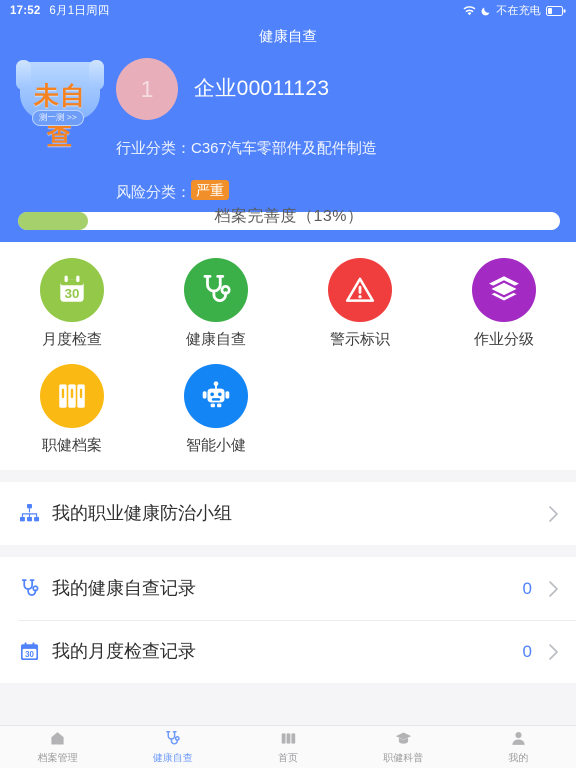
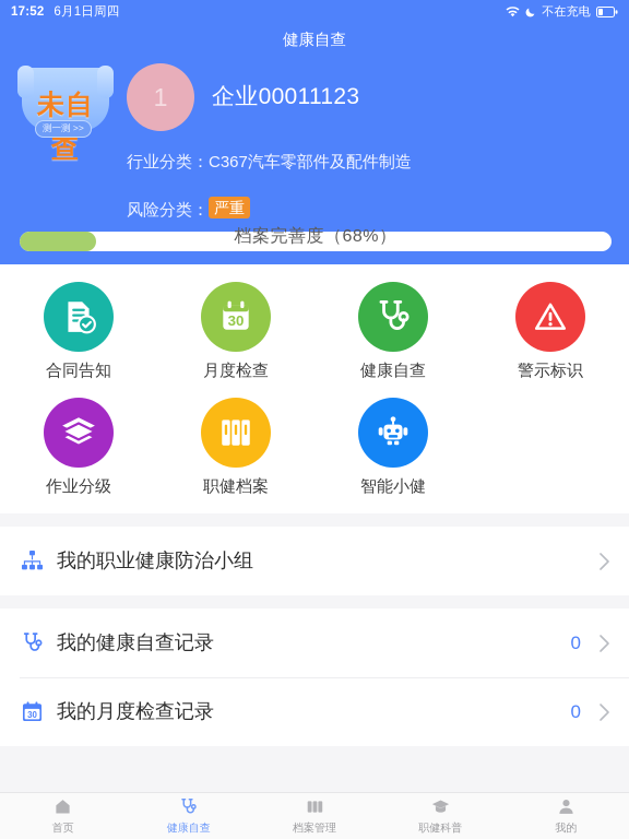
  17:52
  6月1日周四
  不在充电
  健康自查
  未自
  测一测 >>
  查
  1
  企业00011123
  行业分类：C367汽车零部件及配件制造
  风险分类： 严重
- 档案完善度（13%）
+ 档案完善度（68%）
+ 合同告知
  30
  月度检查
  健康自查
  警示标识
  作业分级
  职健档案
  智能小健
  我的职业健康防治小组
  我的健康自查记录
  0
  30
  我的月度检查记录
  0
- 档案管理
+ 首页
  健康自查
- 首页
+ 档案管理
  职健科普
  我的
